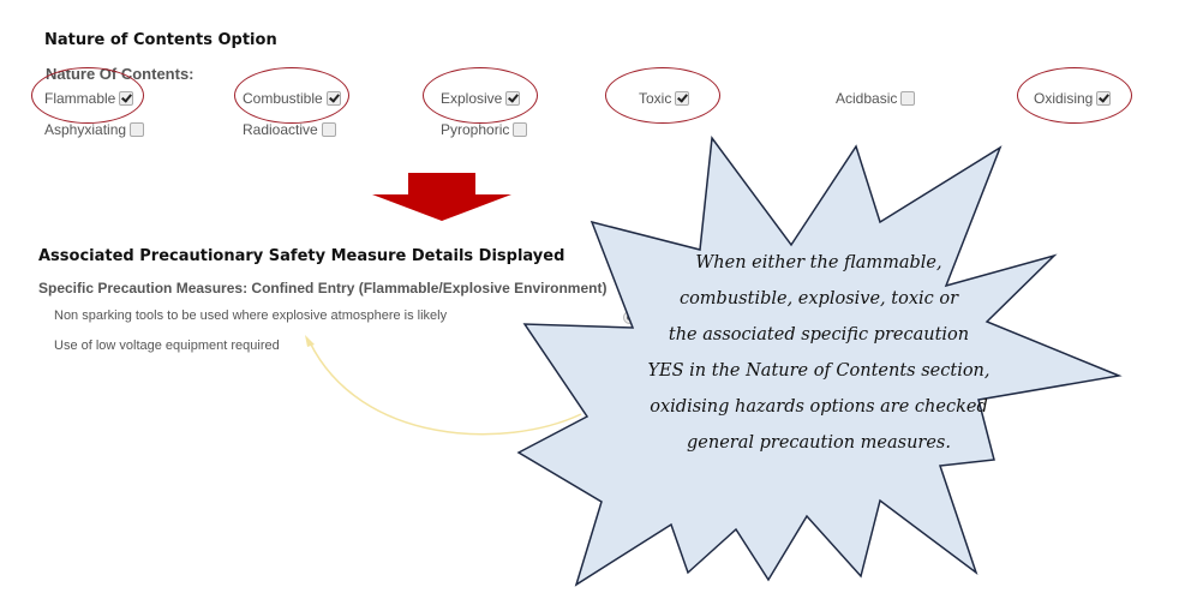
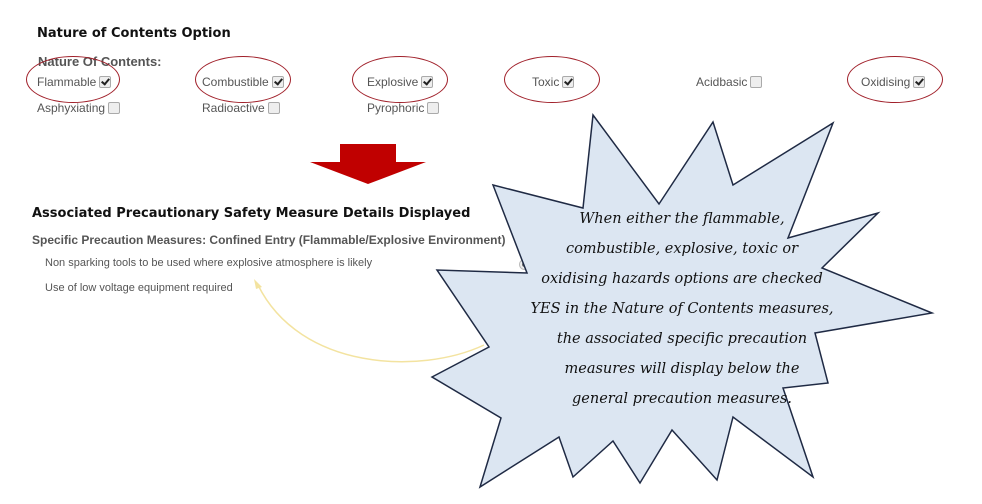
  Nature of Contents Option
  Nature Of Contents:
  Flammable
  Combustible
  Explosive
  Toxic
  Acidbasic
  Oxidising
  Asphyxiating
  Radioactive
  Pyrophoric
  Associated Precautionary Safety Measure Details Displayed
  Specific Precaution Measures: Confined Entry (Flammable/Explosive Environment)
  Non sparking tools to be used where explosive atmosphere is likely
  Use of low voltage equipment required
  When either the flammable,
  combustible, explosive, toxic or
- the associated specific precaution
+ oxidising hazards options are checked
- YES in the Nature of Contents section,
+ YES in the Nature of Contents measures,
- oxidising hazards options are checked
+ the associated specific precaution
+ measures will display below the
  general precaution measures.
